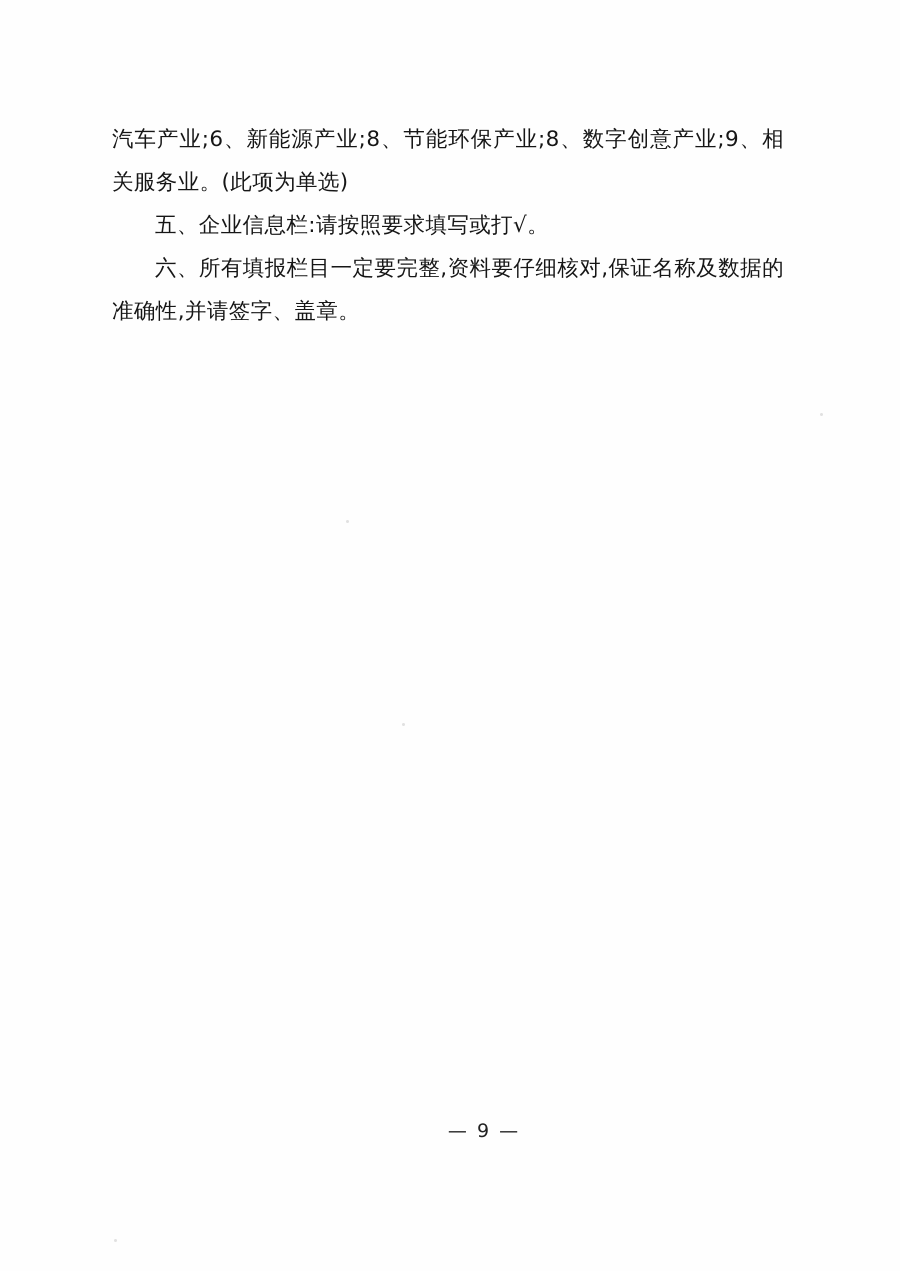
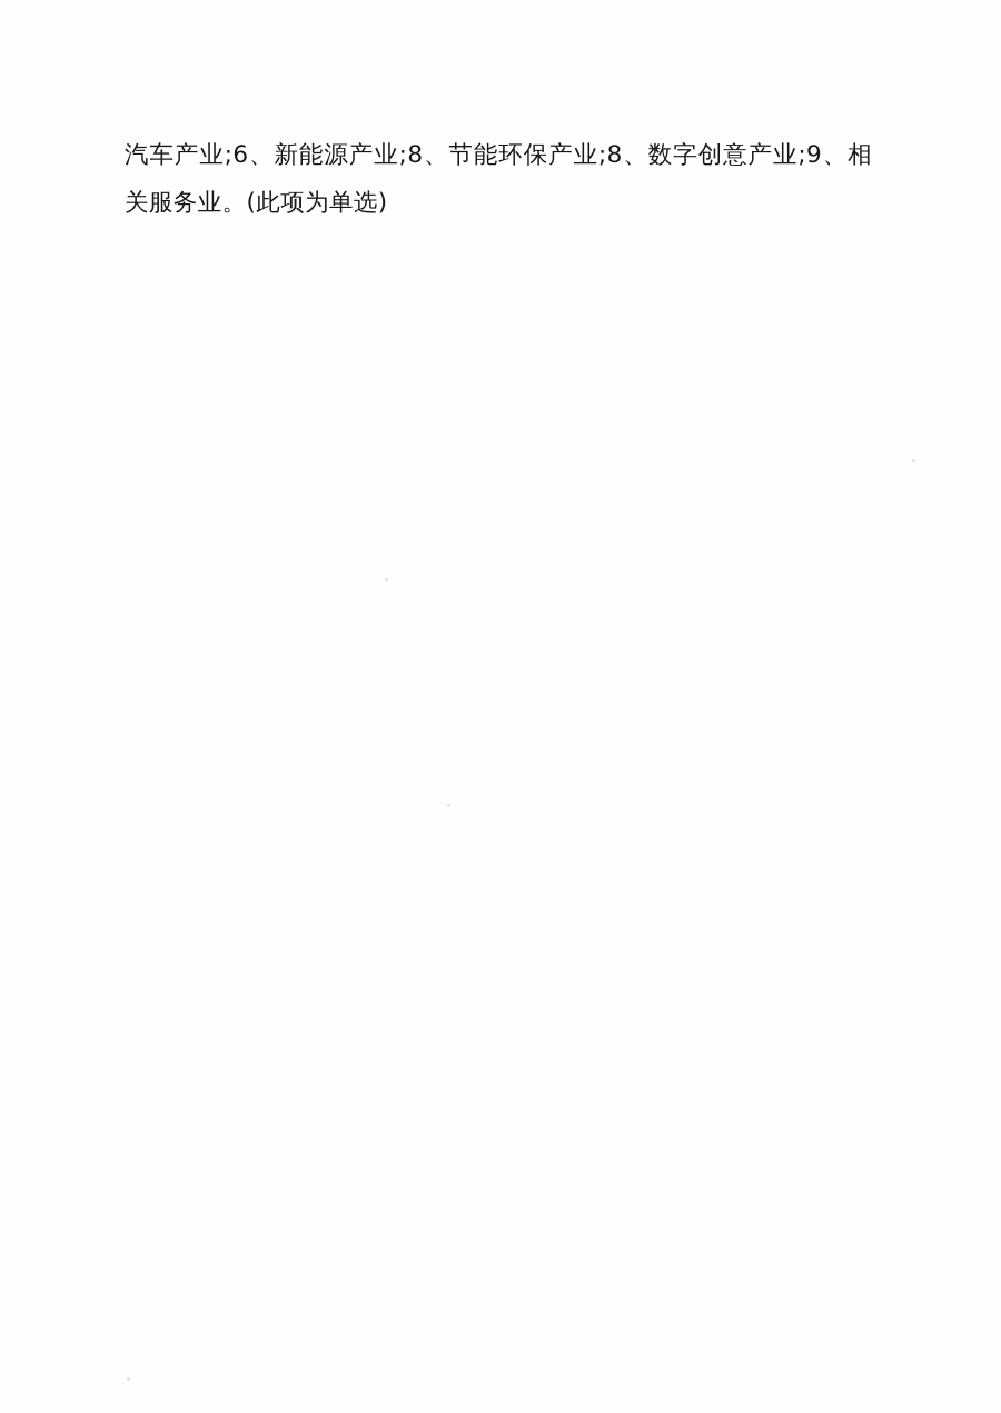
  汽车产业;6、新能源产业;8、节能环保产业;8、数字创意产业;9、相关服务业。(此项为单选)
- 五、企业信息栏:请按照要求填写或打√。
- 六、所有填报栏目一定要完整,资料要仔细核对,保证名称及数据的准确性,并请签字、盖章。
- — 9 —
